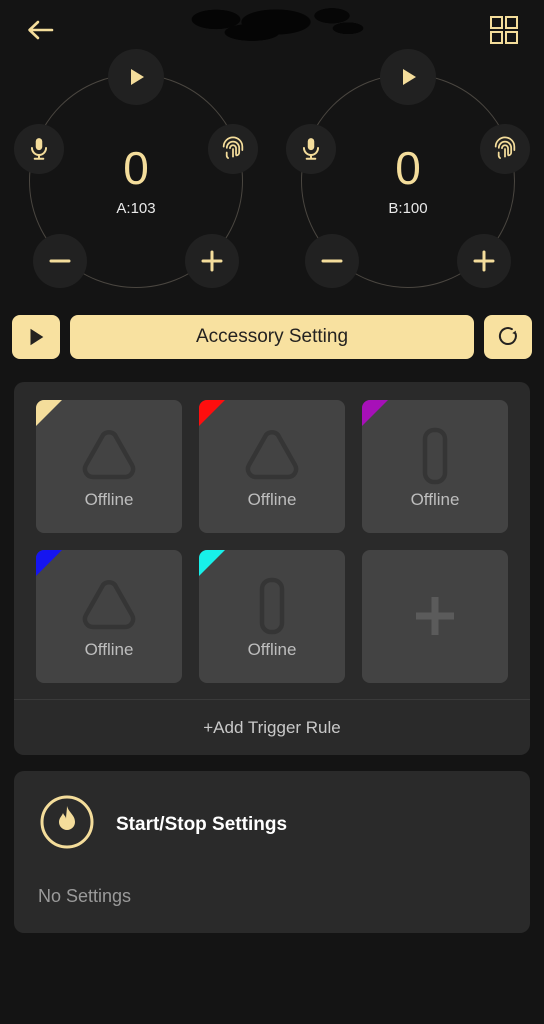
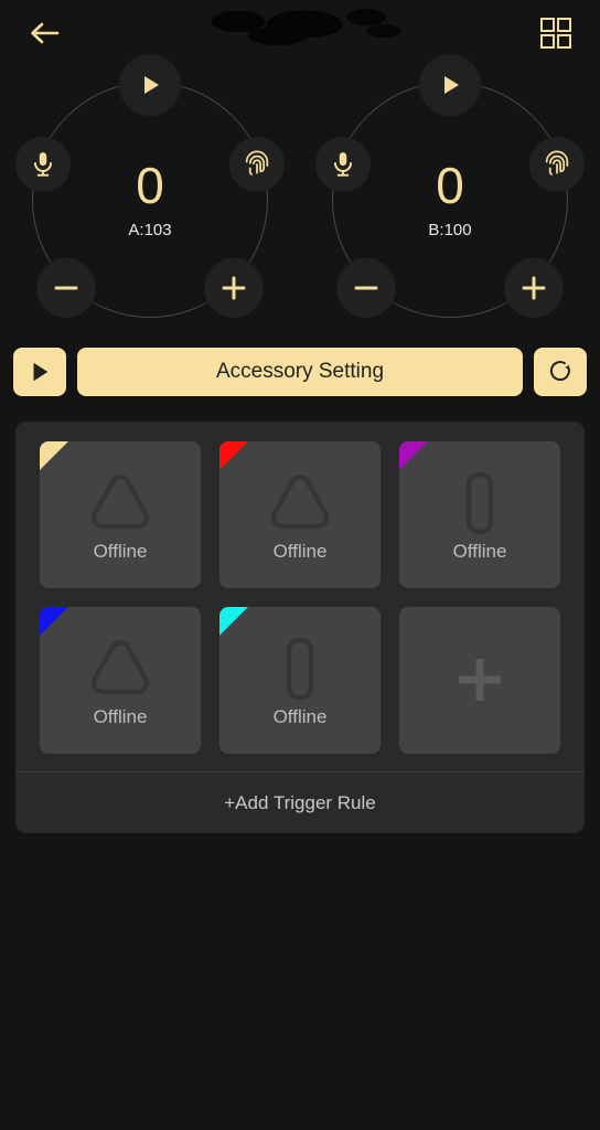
  0
  A:103
  0
  B:100
  Accessory Setting
  Offline
  Offline
  Offline
  Offline
  Offline
  +Add Trigger Rule
- Start/Stop Settings
- No Settings
